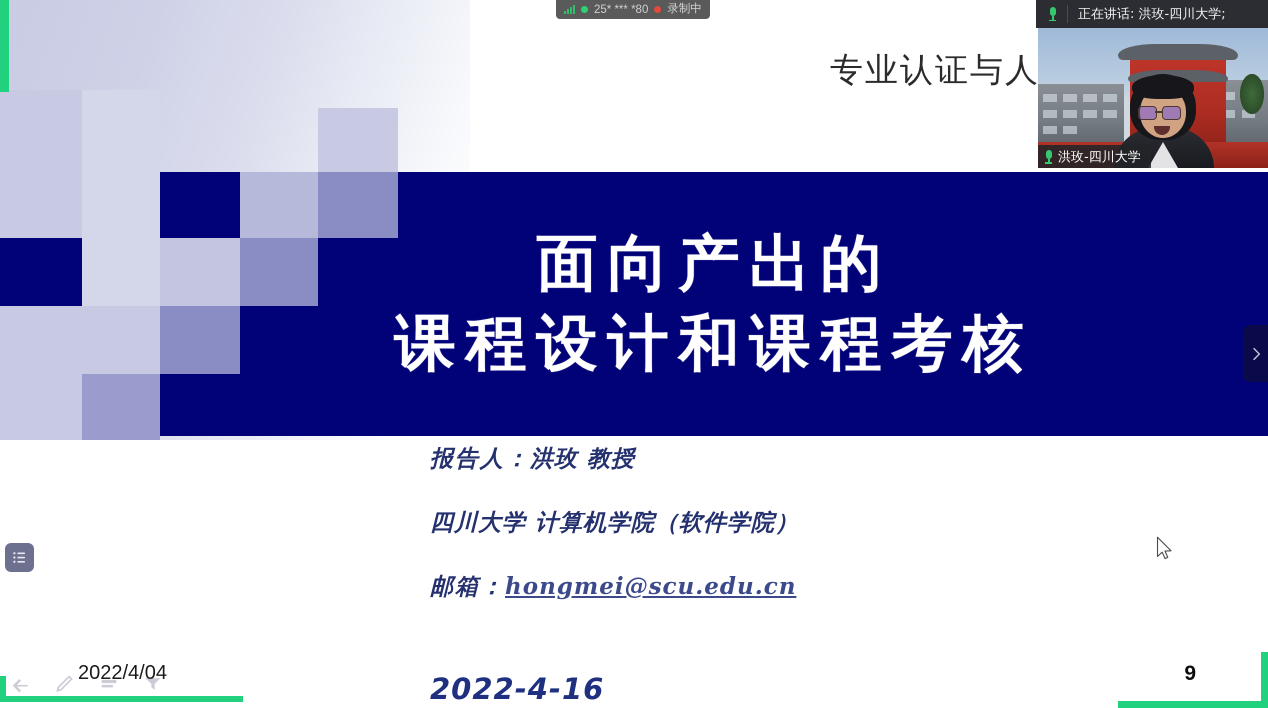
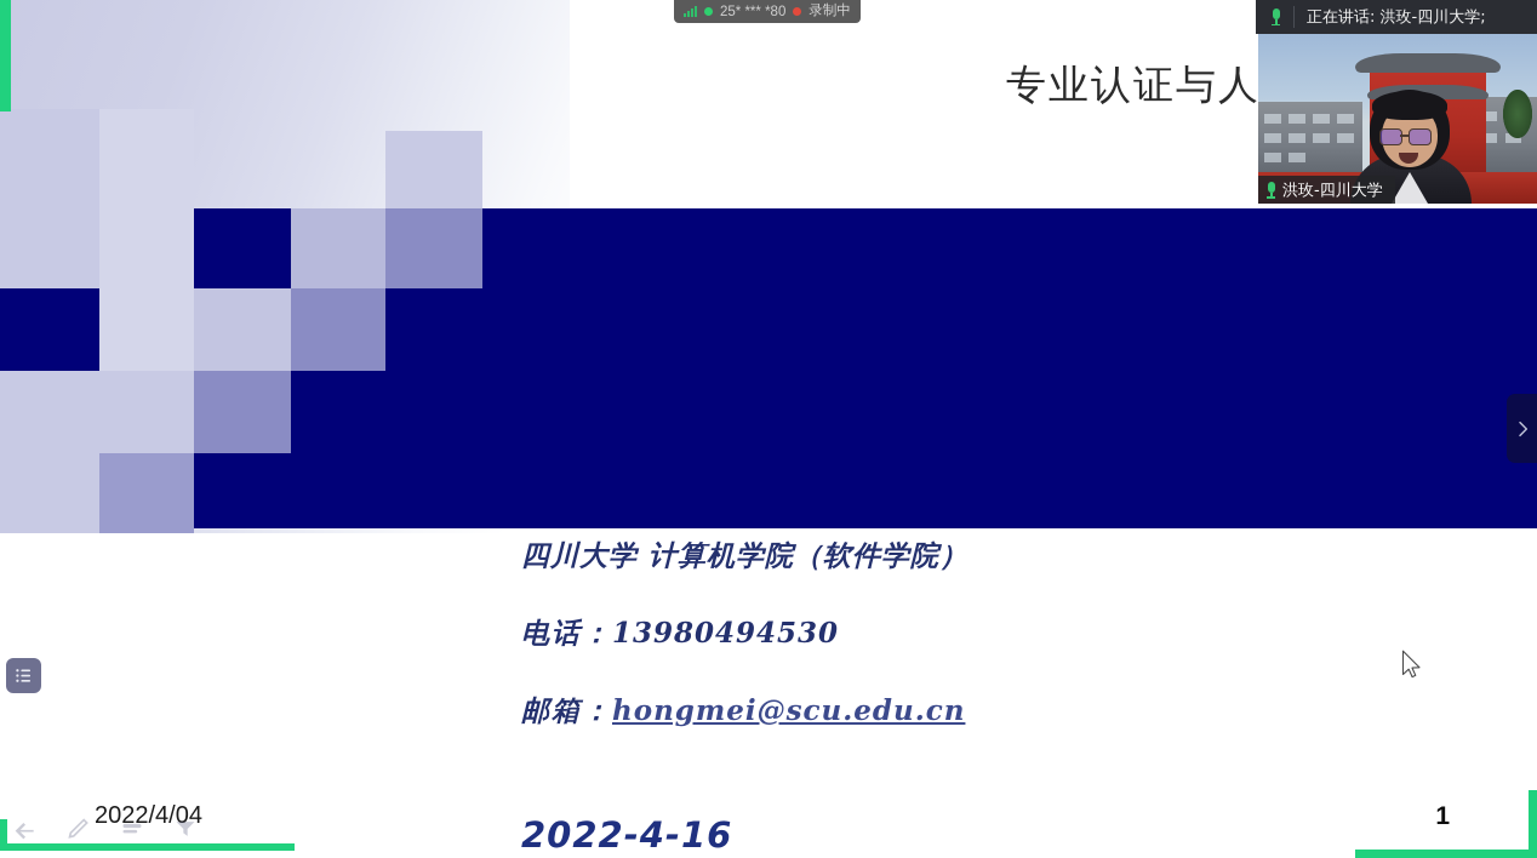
  专业认证与人
- 面向产出的
- 课程设计和课程考核
- 报告人：洪玫 教授
  四川大学 计算机学院（软件学院）
+ 电话：13980494530
  邮箱：hongmei@scu.edu.cn
  2022-4-16
  2022/4/04
- 9
+ 1
  25* *** *80
  录制中
  正在讲话: 洪玫-四川大学;
  洪玫-四川大学
